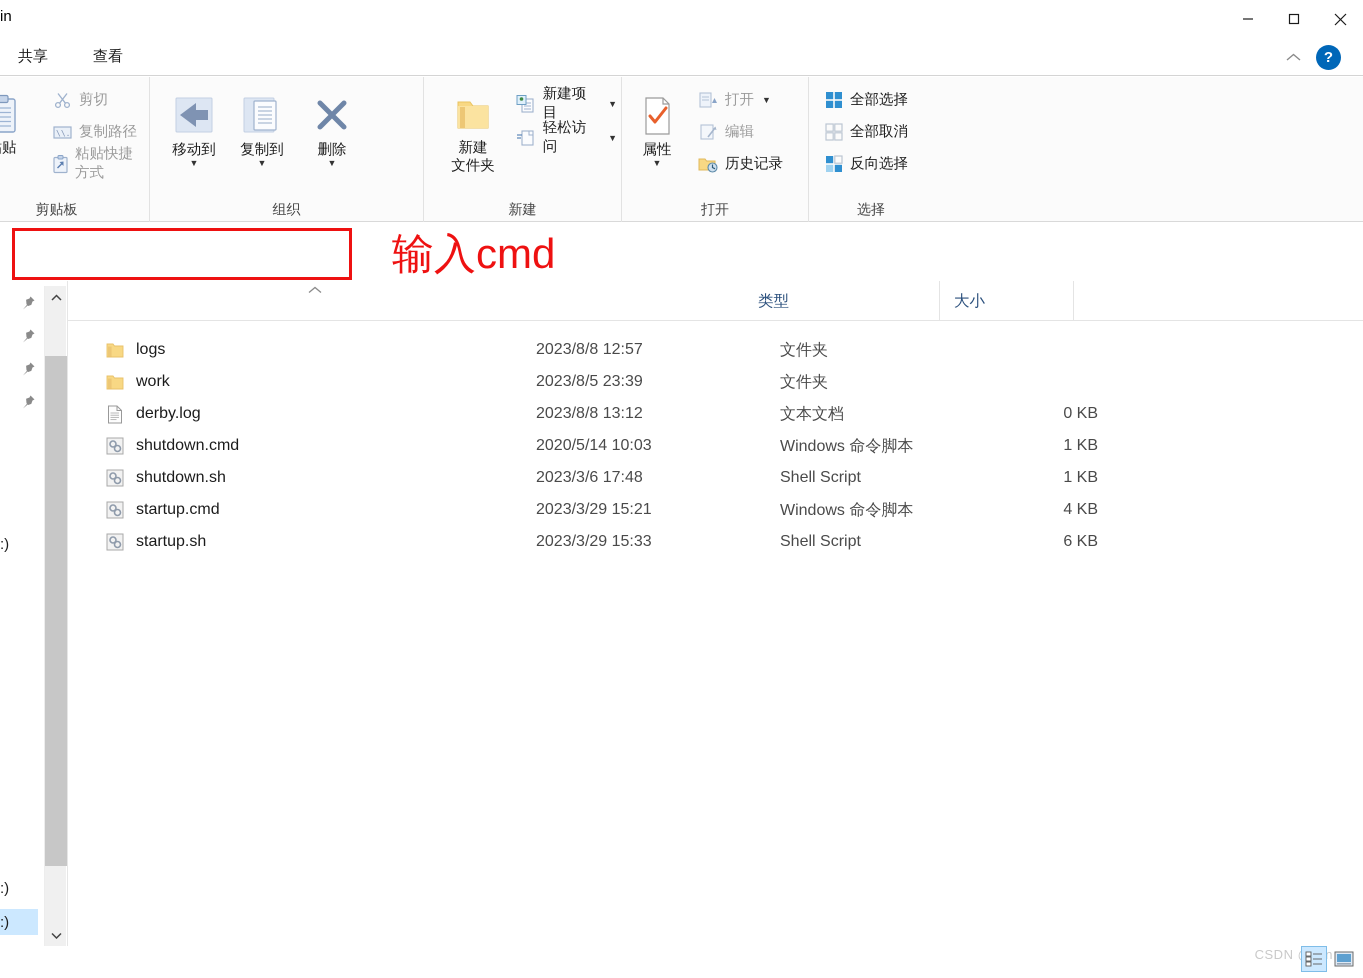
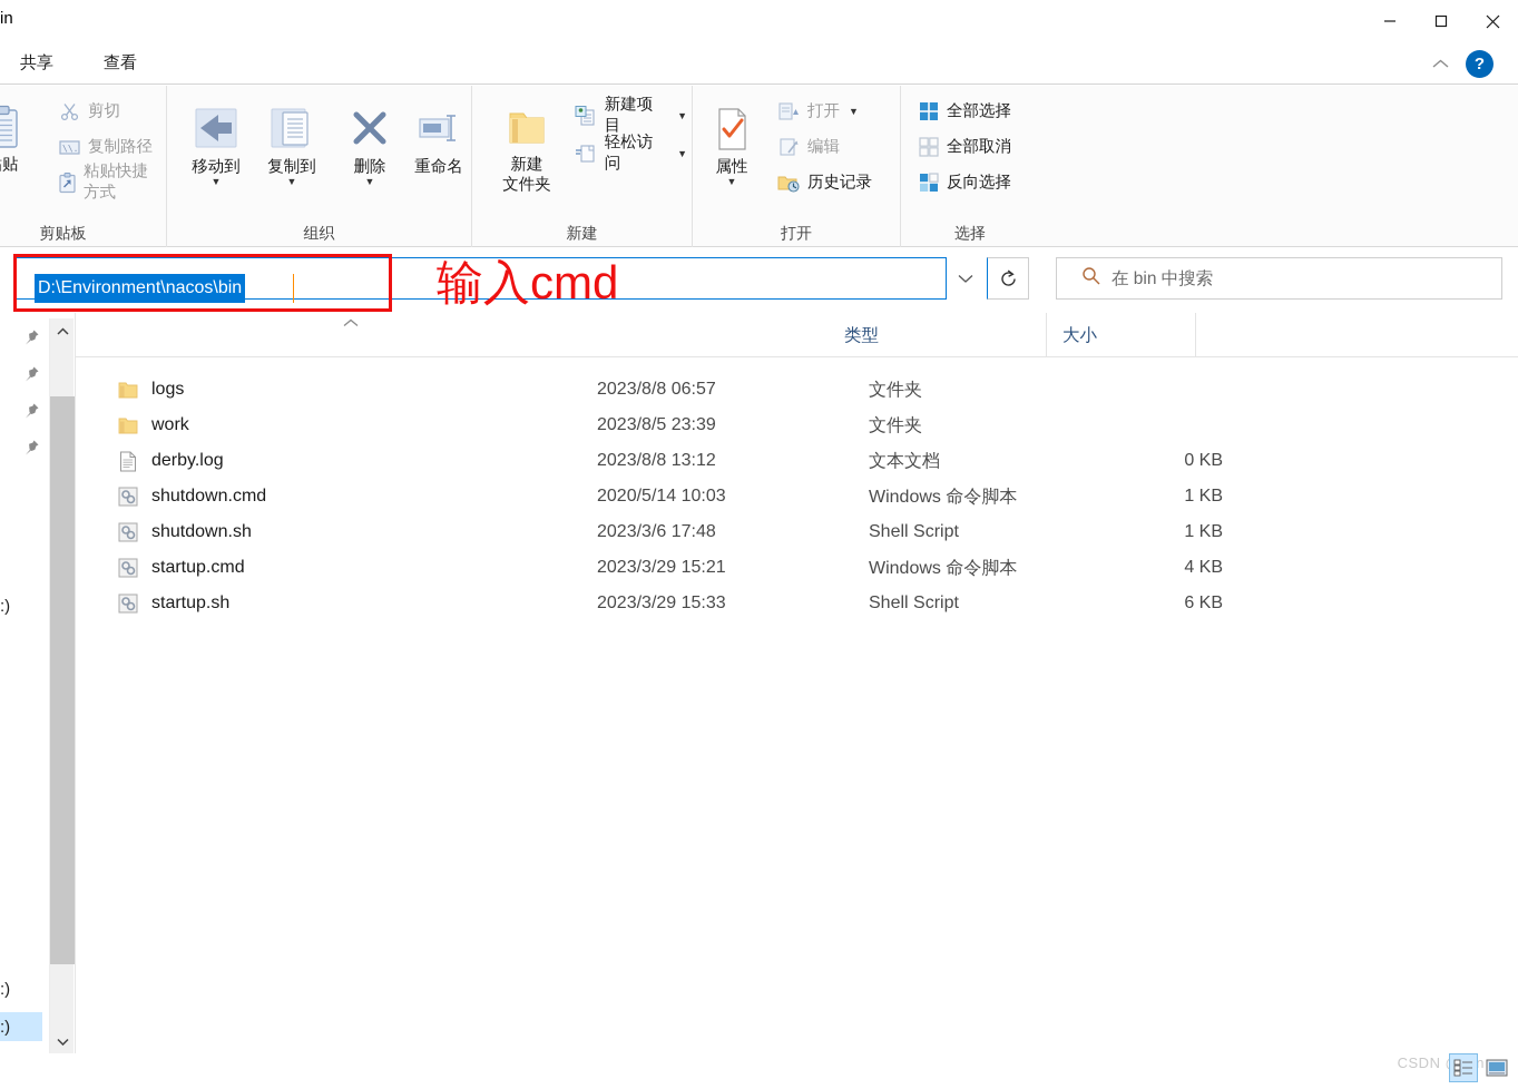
  in
  共享
  查看
  ?
  剪切
  \\.
  复制路径
  粘贴快捷方式
  剪贴板
  移动到
  ▼
  复制到
  ▼
  删除
  ▼
+ 重命名
  组织
  新建
  文件夹
  新建项目
  ▼
  轻松访问
  ▼
  新建
  属性
  ▼
  打开
  ▼
  编辑
  历史记录
  打开
  全部选择
  全部取消
  反向选择
  选择
+ D:\Environment\nacos\bin
+ 在 bin 中搜索
  输入cmd
  :)
  :)
  :)
  类型
  大小
  logs
- 2023/8/8 12:57
+ 2023/8/8 06:57
  文件夹
  work
  2023/8/5 23:39
  文件夹
  derby.log
  2023/8/8 13:12
  文本文档
  0 KB
  shutdown.cmd
  2020/5/14 10:03
  Windows 命令脚本
  1 KB
  shutdown.sh
  2023/3/6 17:48
  Shell Script
  1 KB
  startup.cmd
  2023/3/29 15:21
  Windows 命令脚本
  4 KB
  startup.sh
  2023/3/29 15:33
  Shell Script
  6 KB
